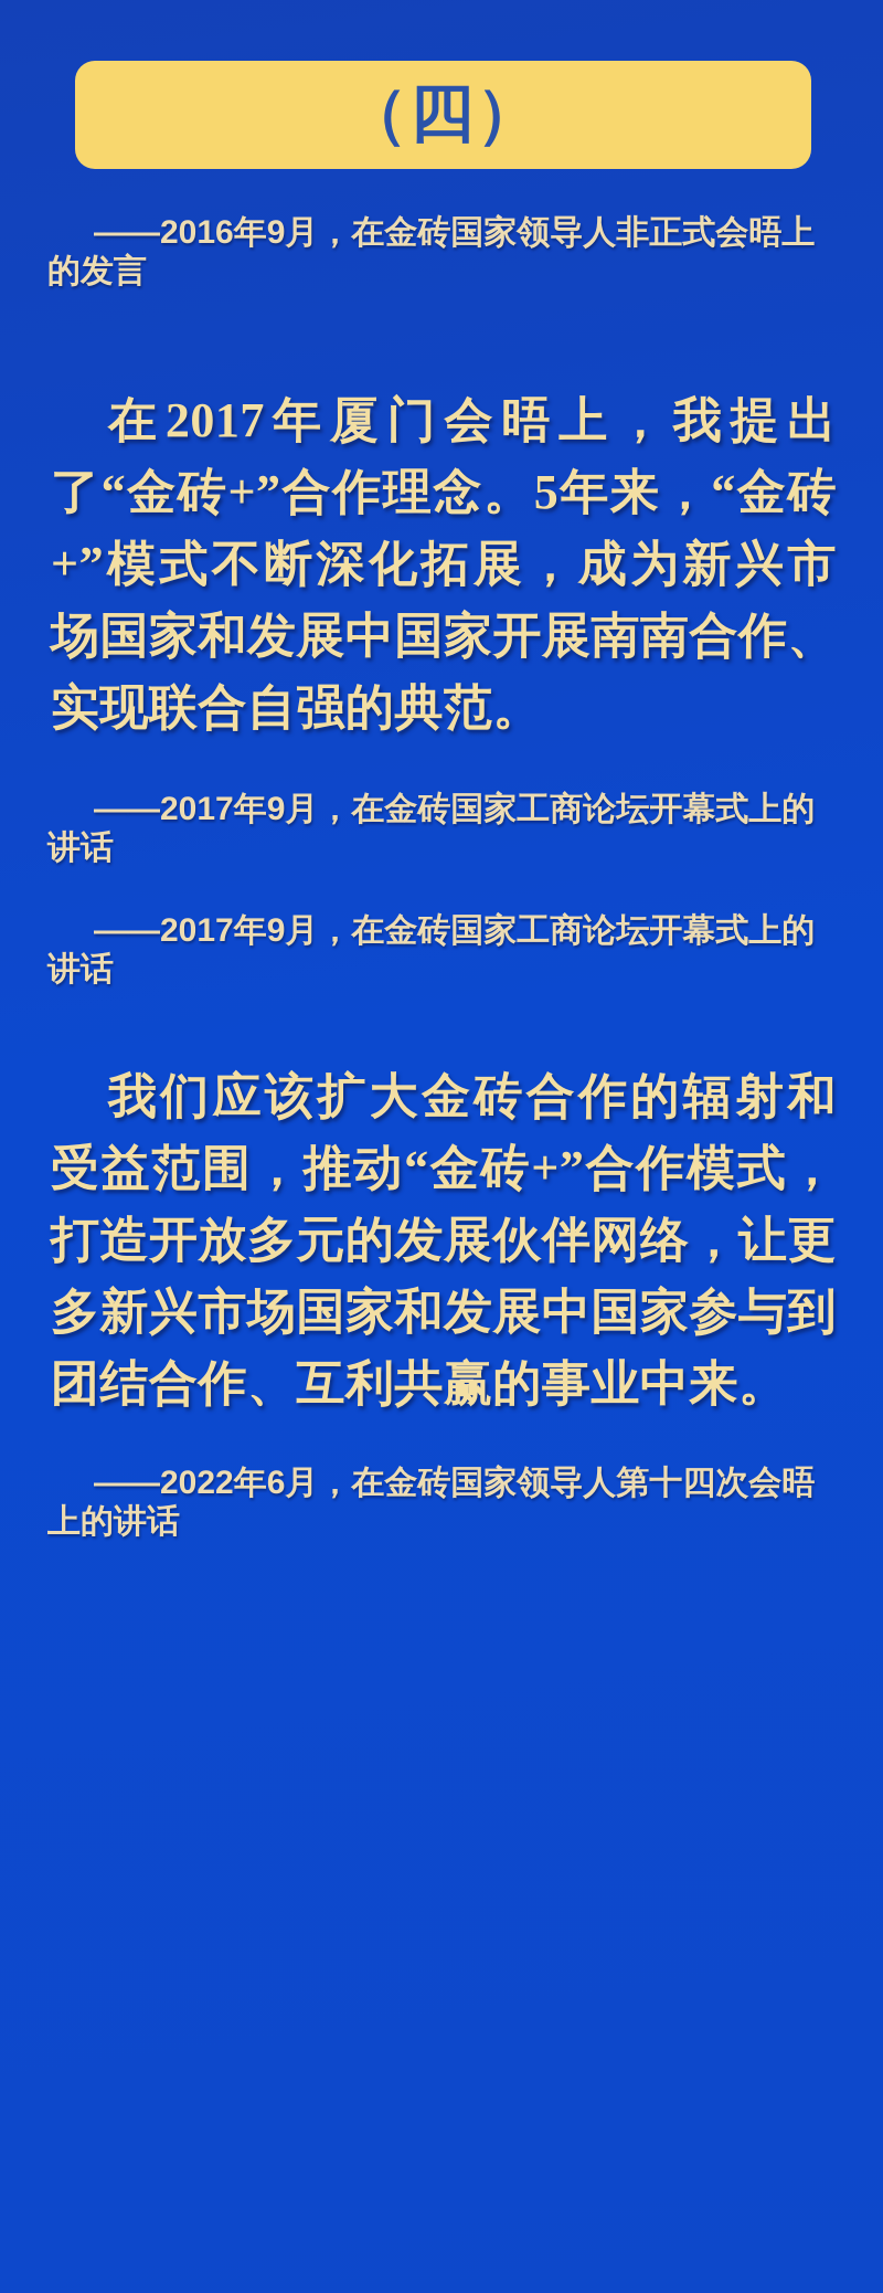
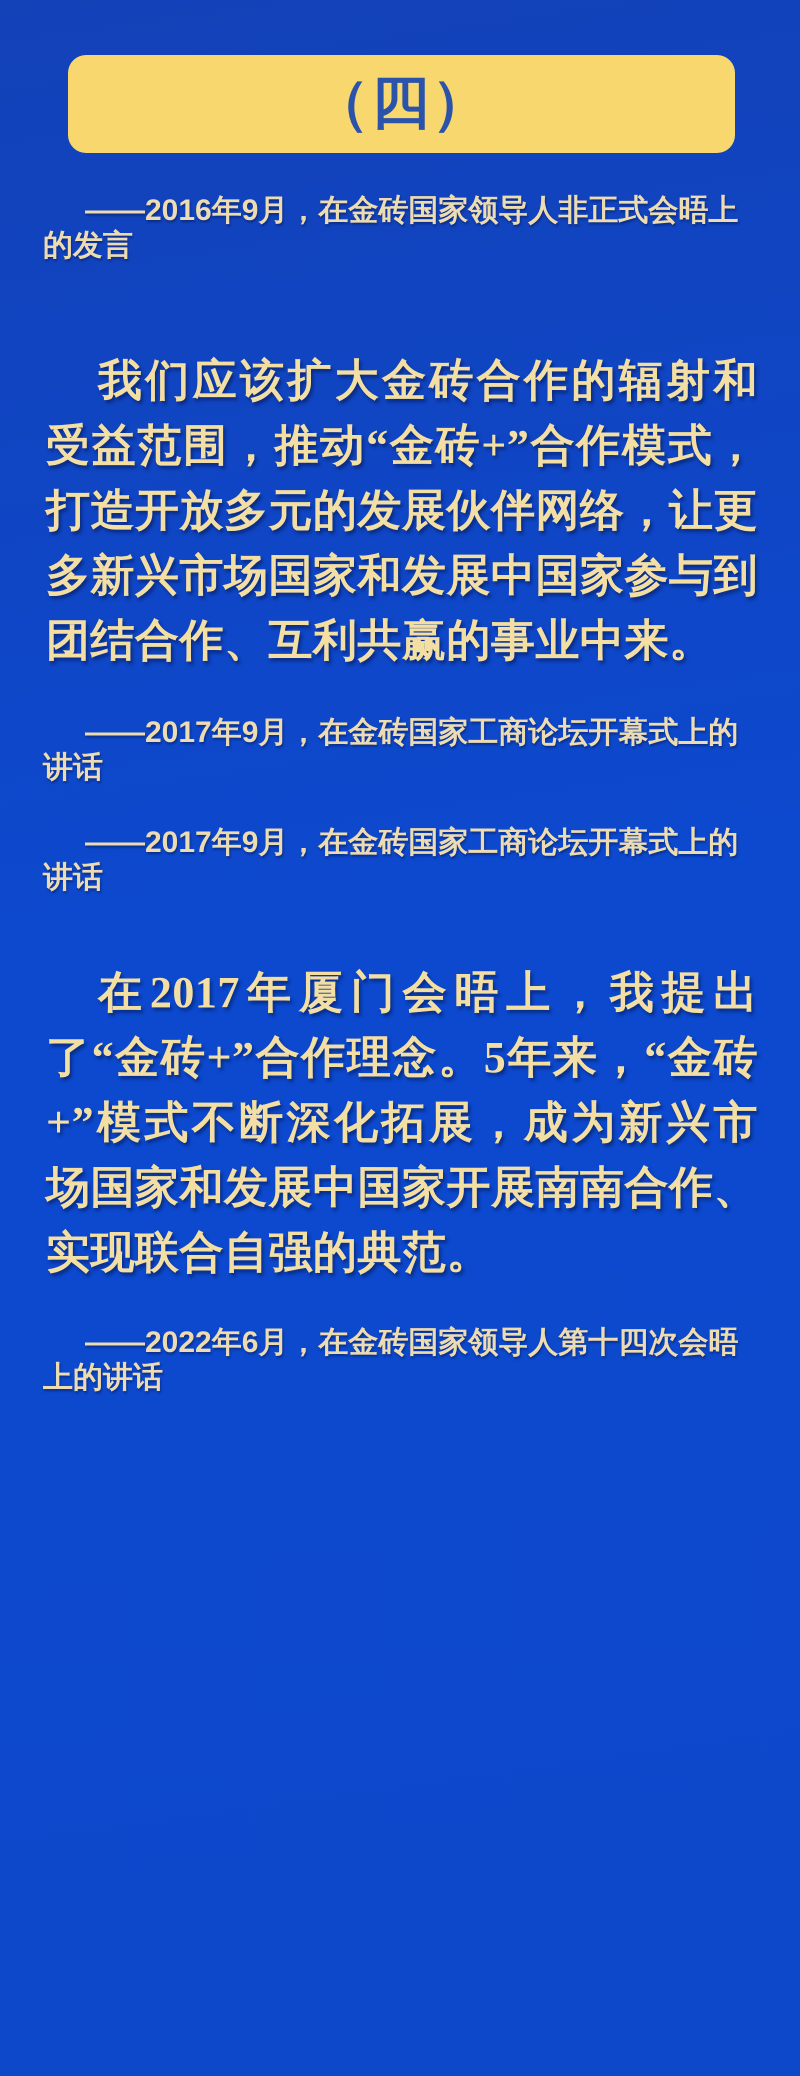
  （四）
  ——2016年9月，在金砖国家领导人非正式会晤上的发言
- 在2017年厦门会晤上，我提出了“金砖+”合作理念。5年来，“金砖+”模式不断深化拓展，成为新兴市场国家和发展中国家开展南南合作、实现联合自强的典范。
+ 我们应该扩大金砖合作的辐射和受益范围，推动“金砖+”合作模式，打造开放多元的发展伙伴网络，让更多新兴市场国家和发展中国家参与到团结合作、互利共赢的事业中来。
  ——2017年9月，在金砖国家工商论坛开幕式上的讲话
  ——2017年9月，在金砖国家工商论坛开幕式上的讲话
- 我们应该扩大金砖合作的辐射和受益范围，推动“金砖+”合作模式，打造开放多元的发展伙伴网络，让更多新兴市场国家和发展中国家参与到团结合作、互利共赢的事业中来。
+ 在2017年厦门会晤上，我提出了“金砖+”合作理念。5年来，“金砖+”模式不断深化拓展，成为新兴市场国家和发展中国家开展南南合作、实现联合自强的典范。
  ——2022年6月，在金砖国家领导人第十四次会晤上的讲话
